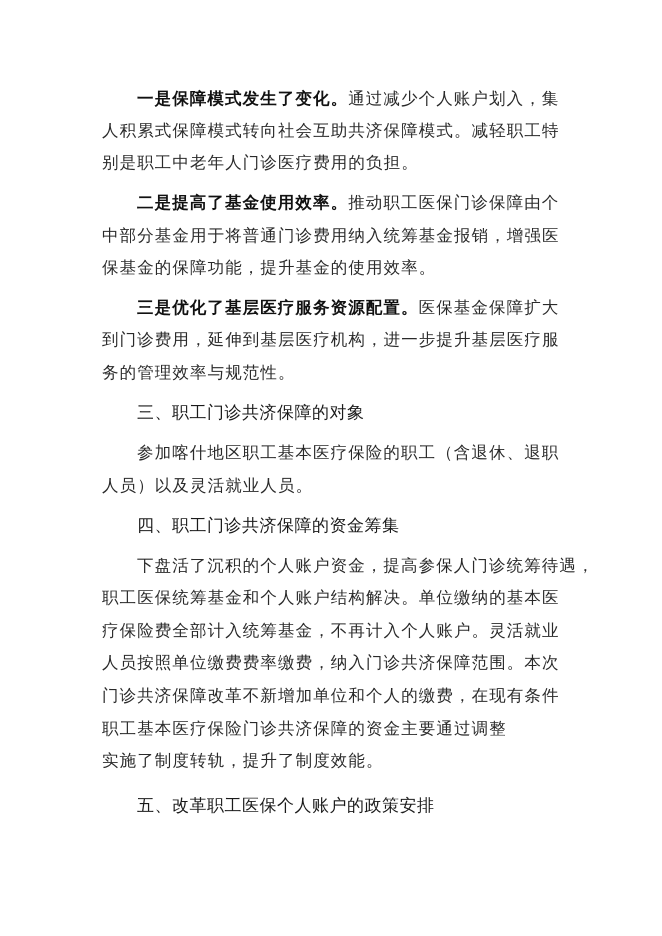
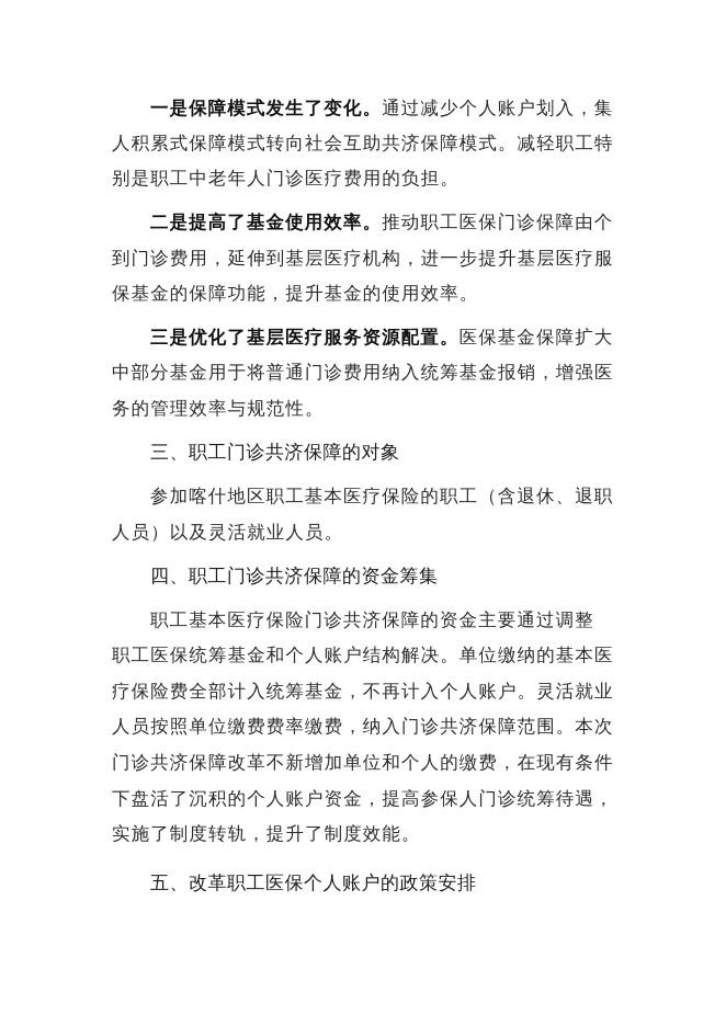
  一是保障模式发生了变化。通过减少个人账户划入，集
  人积累式保障模式转向社会互助共济保障模式。减轻职工特
  别是职工中老年人门诊医疗费用的负担。
  二是提高了基金使用效率。推动职工医保门诊保障由个
- 中部分基金用于将普通门诊费用纳入统筹基金报销，增强医
+ 到门诊费用，延伸到基层医疗机构，进一步提升基层医疗服
  保基金的保障功能，提升基金的使用效率。
  三是优化了基层医疗服务资源配置。医保基金保障扩大
- 到门诊费用，延伸到基层医疗机构，进一步提升基层医疗服
+ 中部分基金用于将普通门诊费用纳入统筹基金报销，增强医
  务的管理效率与规范性。
  三、职工门诊共济保障的对象
  参加喀什地区职工基本医疗保险的职工（含退休、退职
  人员）以及灵活就业人员。
  四、职工门诊共济保障的资金筹集
- 下盘活了沉积的个人账户资金，提高参保人门诊统筹待遇，
+ 职工基本医疗保险门诊共济保障的资金主要通过调整
  职工医保统筹基金和个人账户结构解决。单位缴纳的基本医
  疗保险费全部计入统筹基金，不再计入个人账户。灵活就业
  人员按照单位缴费费率缴费，纳入门诊共济保障范围。本次
  门诊共济保障改革不新增加单位和个人的缴费，在现有条件
- 职工基本医疗保险门诊共济保障的资金主要通过调整
+ 下盘活了沉积的个人账户资金，提高参保人门诊统筹待遇，
  实施了制度转轨，提升了制度效能。
  五、改革职工医保个人账户的政策安排
